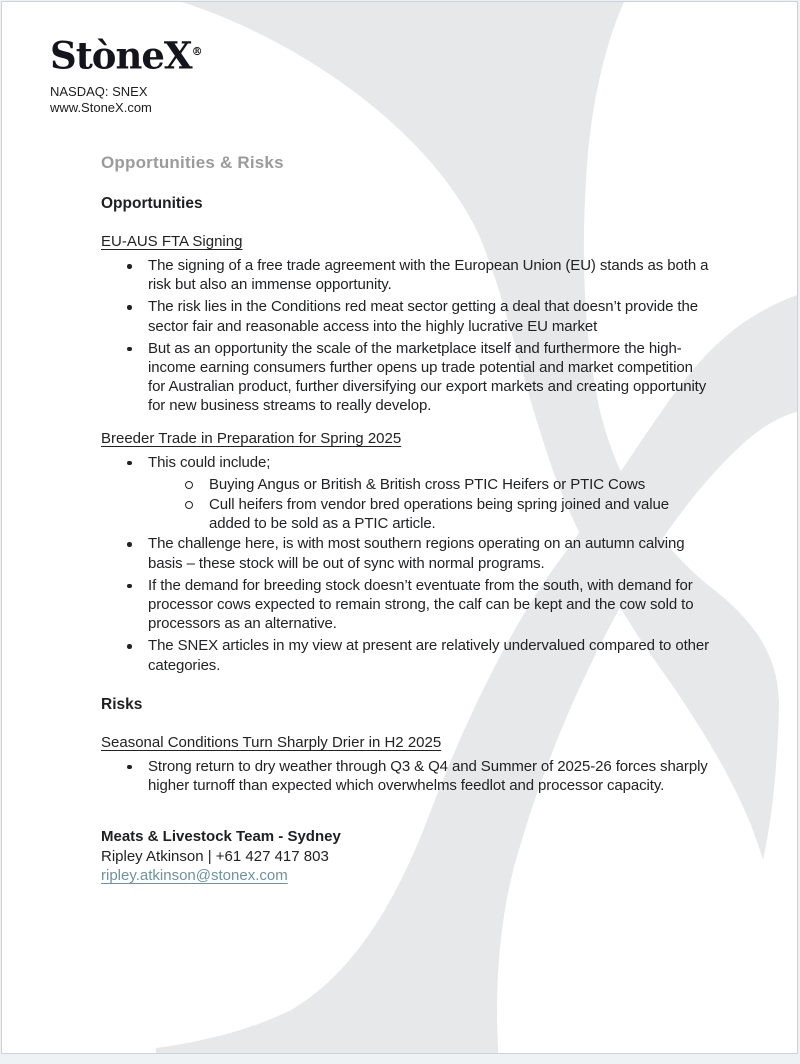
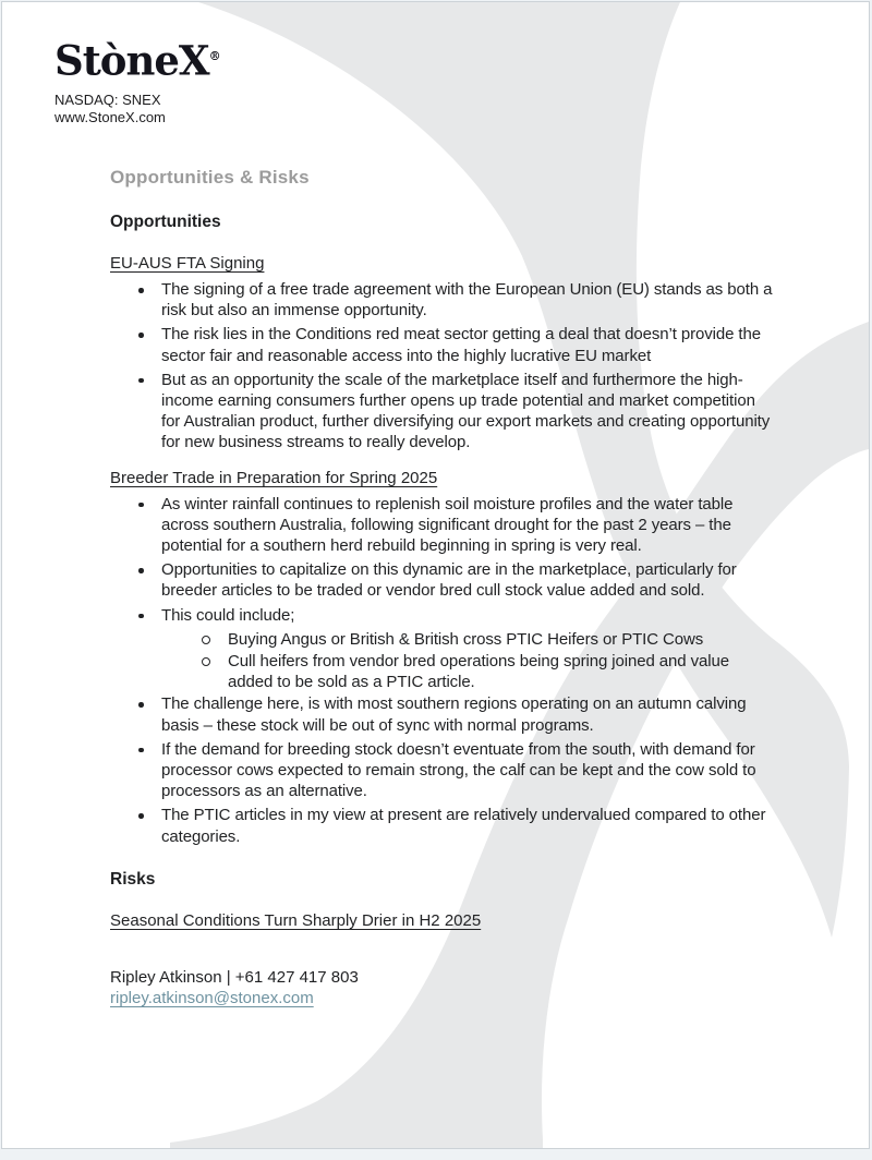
  StòneX®
  NASDAQ: SNEX
  www.StoneX.com
  Opportunities & Risks
  Opportunities
  EU-AUS FTA Signing
  The signing of a free trade agreement with the European Union (EU) stands as both a risk but also an immense opportunity.
  The risk lies in the Conditions red meat sector getting a deal that doesn’t provide the sector fair and reasonable access into the highly lucrative EU market
  But as an opportunity the scale of the marketplace itself and furthermore the high-income earning consumers further opens up trade potential and market competition for Australian product, further diversifying our export markets and creating opportunity for new business streams to really develop.
  Breeder Trade in Preparation for Spring 2025
+ As winter rainfall continues to replenish soil moisture profiles and the water table across southern Australia, following significant drought for the past 2 years – the potential for a southern herd rebuild beginning in spring is very real.
+ Opportunities to capitalize on this dynamic are in the marketplace, particularly for breeder articles to be traded or vendor bred cull stock value added and sold.
  This could include;
  Buying Angus or British & British cross PTIC Heifers or PTIC Cows
  Cull heifers from vendor bred operations being spring joined and value added to be sold as a PTIC article.
  The challenge here, is with most southern regions operating on an autumn calving basis – these stock will be out of sync with normal programs.
  If the demand for breeding stock doesn’t eventuate from the south, with demand for processor cows expected to remain strong, the calf can be kept and the cow sold to processors as an alternative.
- The SNEX articles in my view at present are relatively undervalued compared to other categories.
+ The PTIC articles in my view at present are relatively undervalued compared to other categories.
  Risks
  Seasonal Conditions Turn Sharply Drier in H2 2025
- Strong return to dry weather through Q3 & Q4 and Summer of 2025-26 forces sharply higher turnoff than expected which overwhelms feedlot and processor capacity.
- Meats & Livestock Team - Sydney
  Ripley Atkinson | +61 427 417 803
  ripley.atkinson@stonex.com
